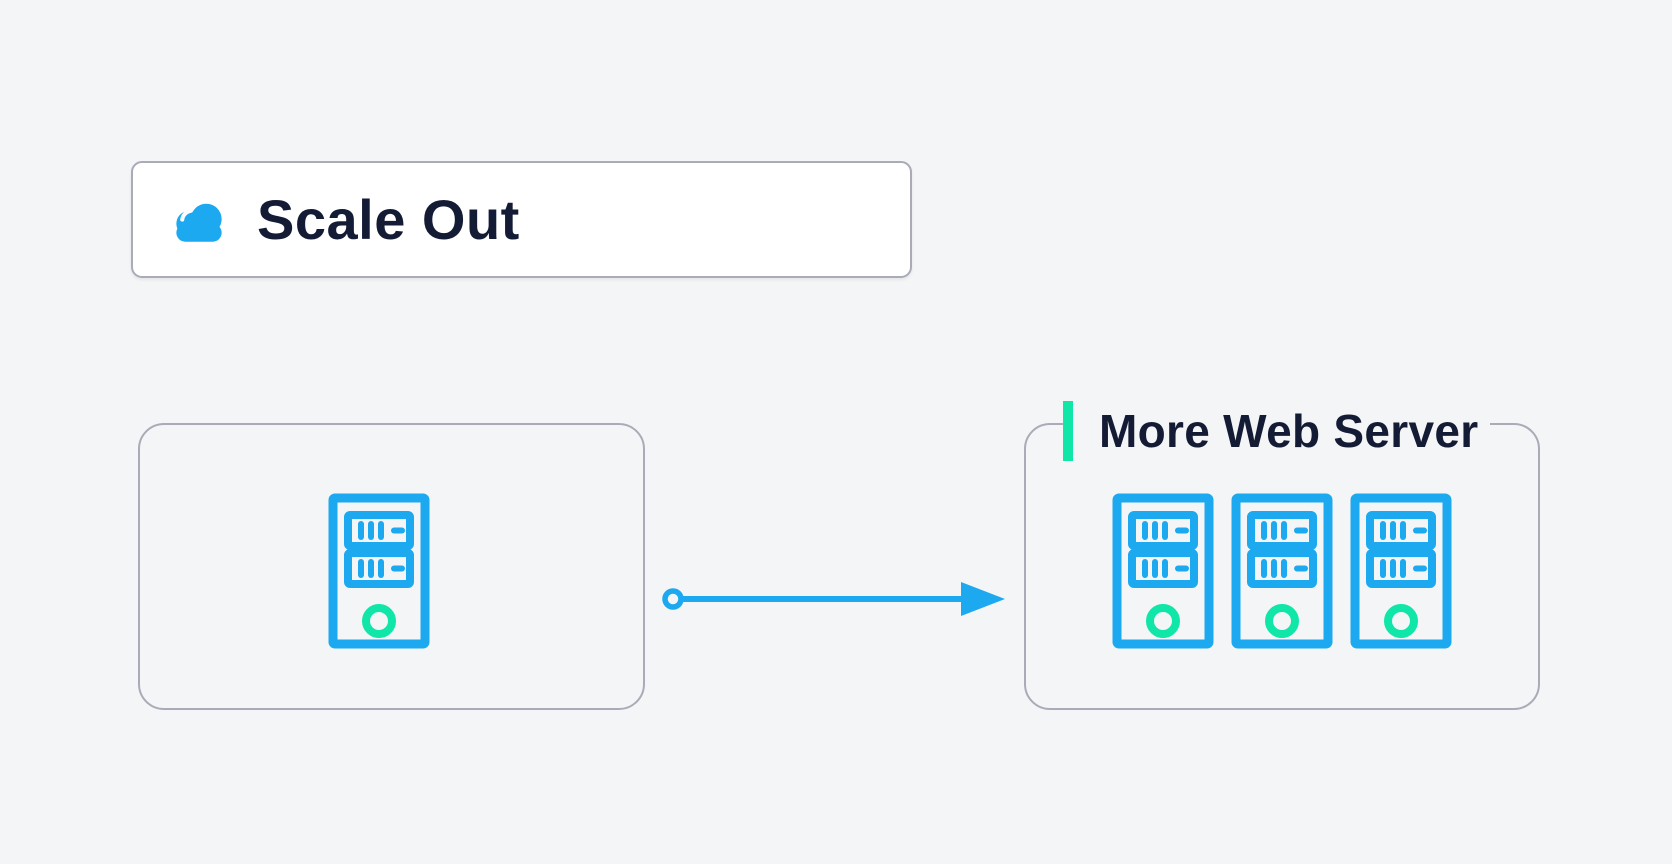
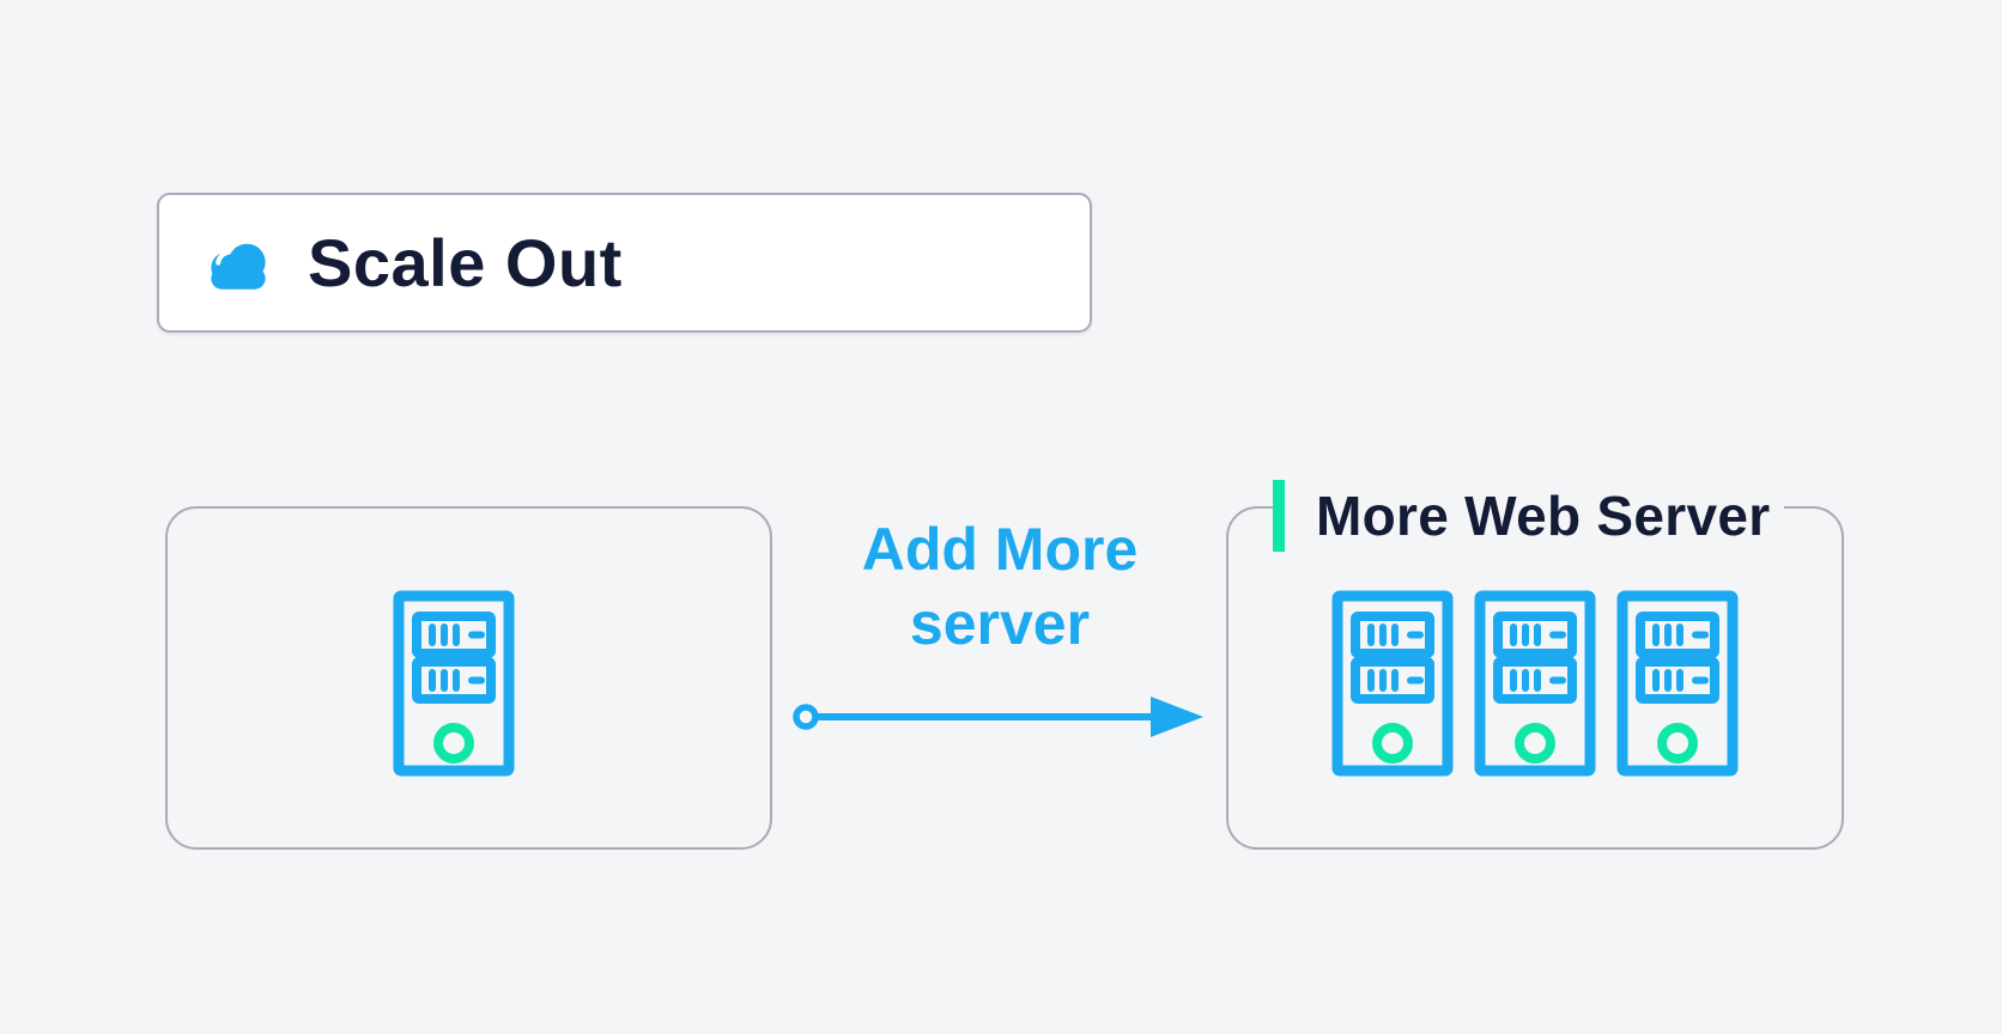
  Scale Out
+ Add More
+ server
  More Web Server
